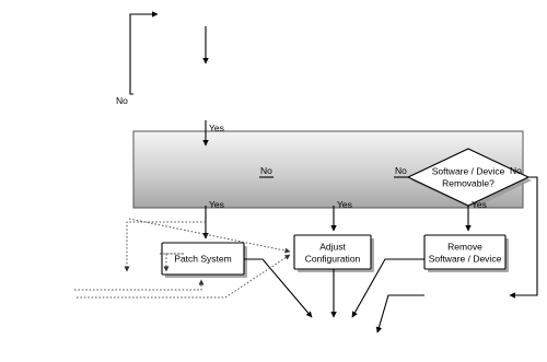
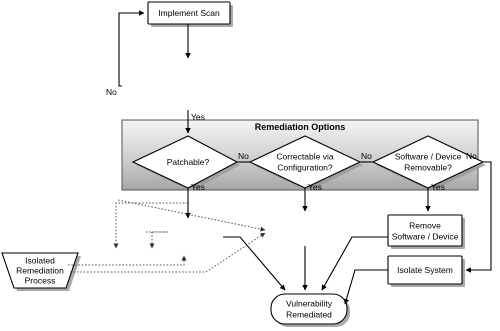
+ Remediation Options
+ Implement Scan
+ Patchable?
+ Correctable via
+ Configuration?
  Software / Device
  Removable?
- Patch System
- Adjust
- Configuration
  Remove
  Software / Device
+ Isolate System
+ Isolated
+ Remediation
+ Process
+ Vulnerability
+ Remediated
  No
  Yes
  No
  Yes
  No
  Yes
  No
  Yes
